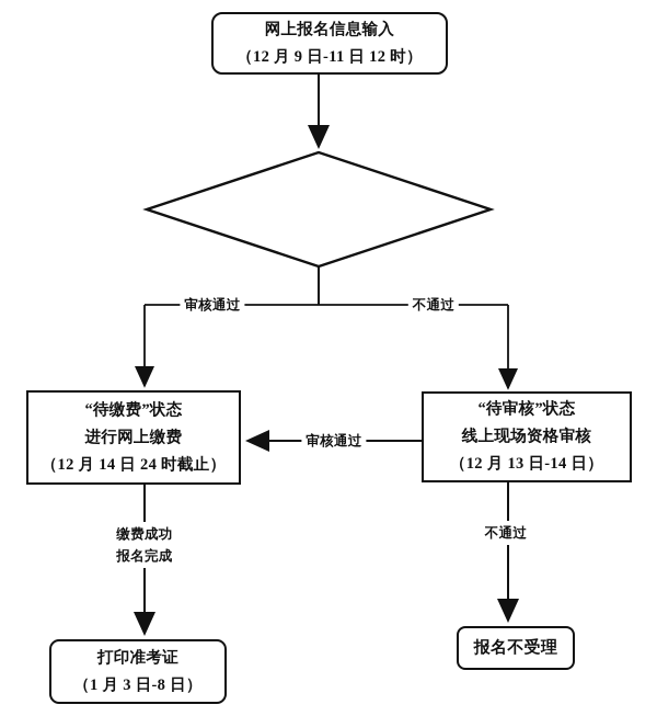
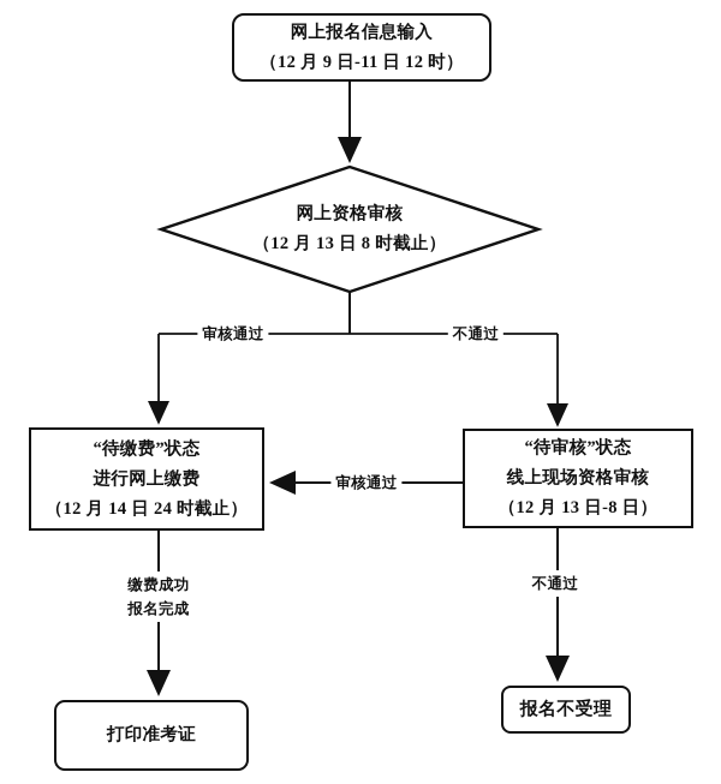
  网上报名信息输入
  （12 月 9 日-11 日 12 时）
+ 网上资格审核
+ （12 月 13 日 8 时截止）
  “待缴费”状态
  进行网上缴费
  （12 月 14 日 24 时截止）
  “待审核”状态
  线上现场资格审核
- （12 月 13 日-14 日）
+ （12 月 13 日-8 日）
  打印准考证
- （1 月 3 日-8 日）
  报名不受理
  审核通过
  不通过
  审核通过
  缴费成功
  报名完成
  不通过
